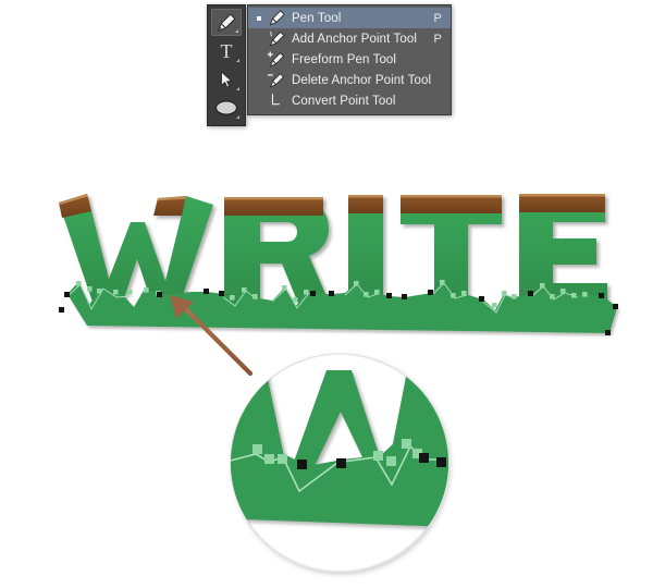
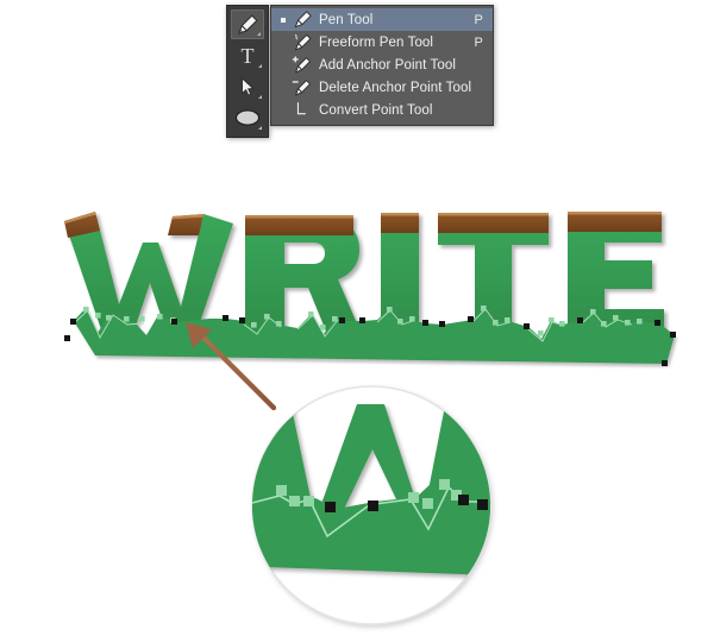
  T
  Pen Tool
  P
- Add Anchor Point Tool
+ Freeform Pen Tool
  P
- Freeform Pen Tool
+ Add Anchor Point Tool
  Delete Anchor Point Tool
  Convert Point Tool
